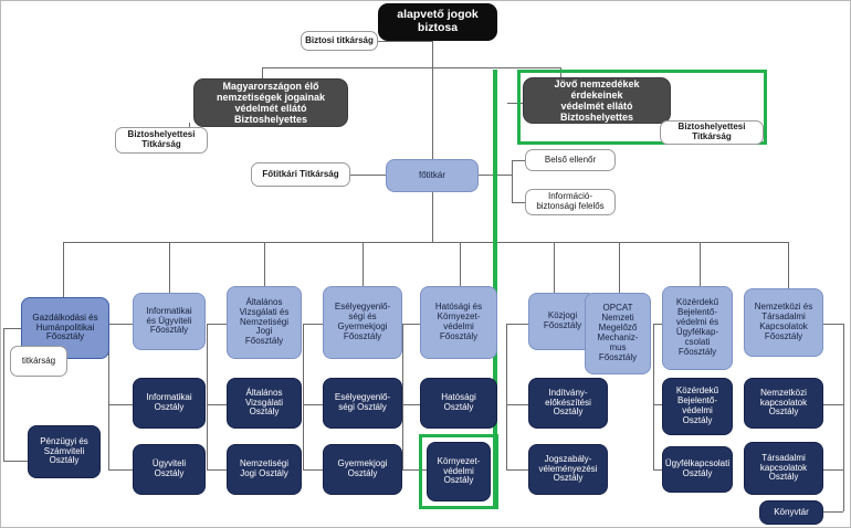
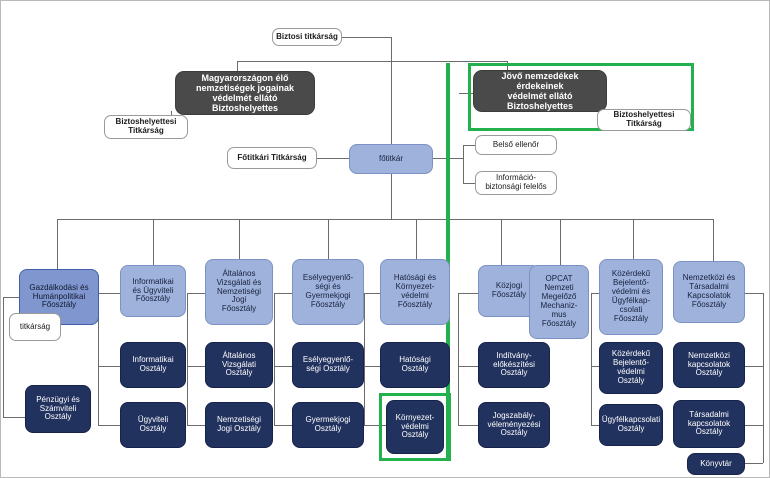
- alapvető jogok biztosa
  Biztosi titkárság
  Magyarországon élő
  nemzetiségek jogainak
  védelmét ellátó
  Biztoshelyettes
  Biztoshelyettesi
  Titkárság
  Jövő nemzedékek érdekeinek
  védelmét ellátó
  Biztoshelyettes
  Biztoshelyettesi
  Titkárság
  Főtitkári Titkárság
  főtitkár
  Belső ellenőr
  Információ-
  biztonsági felelős
  Gazdálkodási és
  Humánpolitikai
  Főosztály
  titkárság
  Pénzügyi és
  Számviteli
  Osztály
  Informatikai
  és Ügyviteli
  Főosztály
  Informatikai
  Osztály
  Ügyviteli
  Osztály
  Általános
  Vizsgálati és
  Nemzetiségi
  Jogi
  Főosztály
  Általános
  Vizsgálati
  Osztály
  Nemzetiségi
  Jogi Osztály
  Esélyegyenlő-
  ségi és
  Gyermekjogi
  Főosztály
  Esélyegyenlő-
  ségi Osztály
  Gyermekjogi
  Osztály
  Hatósági és
  Környezet-
  védelmi
  Főosztály
  Hatósági
  Osztály
  Környezet-
  védelmi
  Osztály
  Közjogi
  Főosztály
  Indítvány-
  előkészítési
  Osztály
  Jogszabály-
  véleményezési
  Osztály
  OPCAT
  Nemzeti
  Megelőző
  Mechaniz-
  mus
  Főosztály
  Közérdekű
  Bejelentő-
  védelmi és
  Ügyfélkap-
  csolati
  Főosztály
  Közérdekű
  Bejelentő-
  védelmi
  Osztály
  Ügyfélkapcsolati
  Osztály
  Nemzetközi és
  Társadalmi
  Kapcsolatok
  Főosztály
  Nemzetközi
  kapcsolatok
  Osztály
  Társadalmi
  kapcsolatok
  Osztály
  Könyvtár
